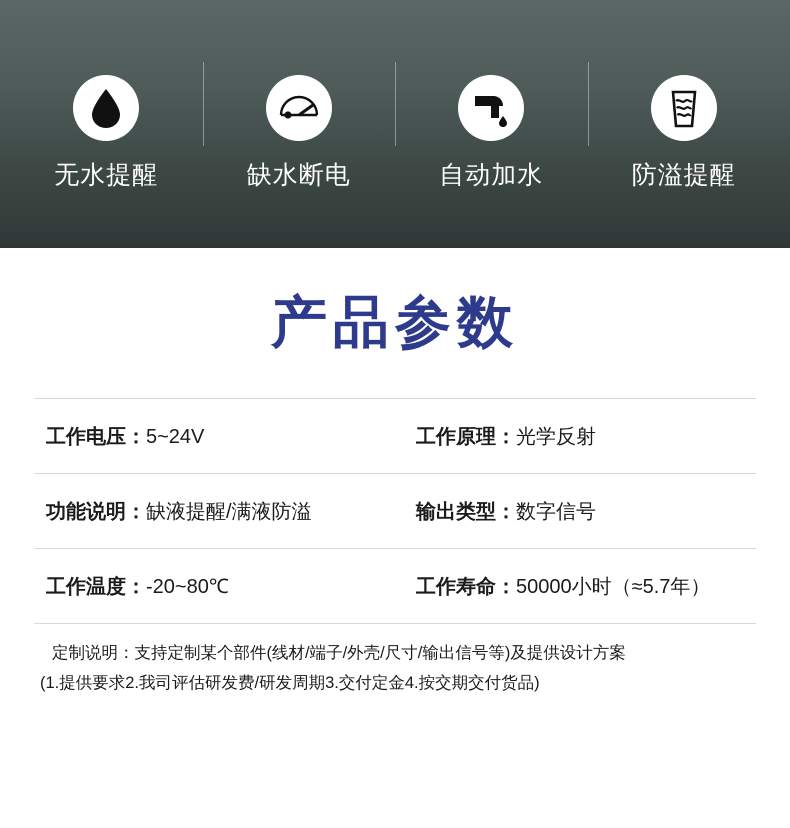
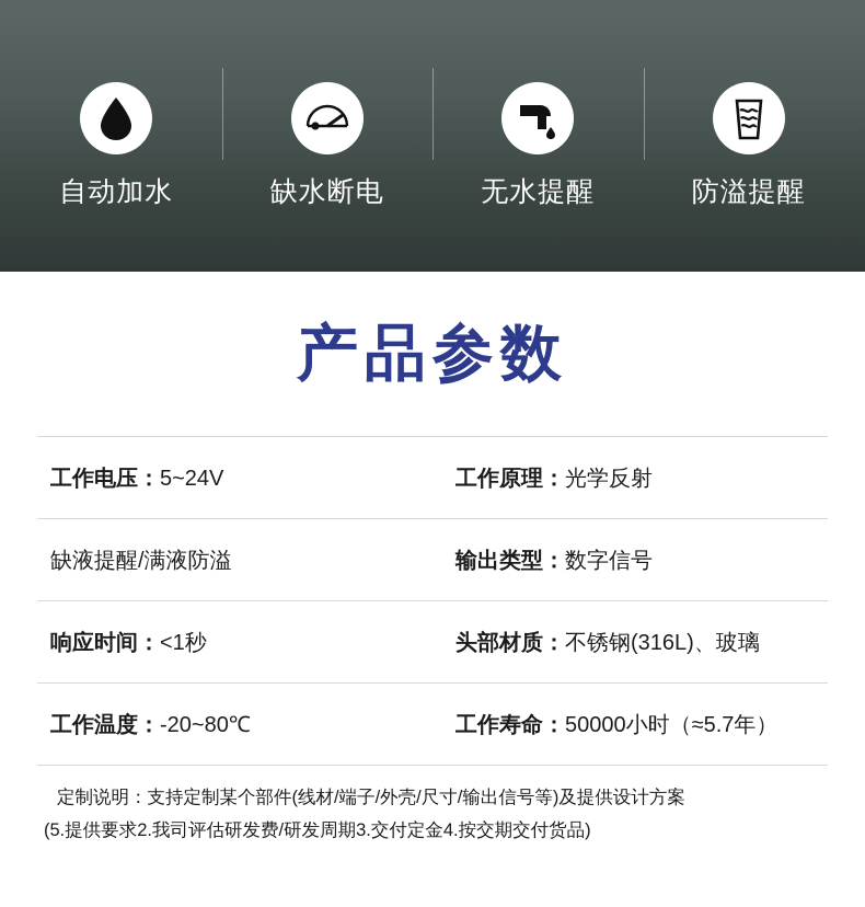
- 无水提醒
+ 自动加水
  缺水断电
- 自动加水
+ 无水提醒
  防溢提醒
  产品参数
  工作电压：
  5~24V
  工作原理：
  光学反射
- 功能说明：
  缺液提醒/满液防溢
  输出类型：
  数字信号
+ 响应时间：
+ <1秒
+ 头部材质：
+ 不锈钢(316L)、玻璃
  工作温度：
  -20~80℃
  工作寿命：
  50000小时（≈5.7年）
  定制说明：支持定制某个部件(线材/端子/外壳/尺寸/输出信号等)及提供设计方案
- (1.提供要求2.我司评估研发费/研发周期3.交付定金4.按交期交付货品)
+ (5.提供要求2.我司评估研发费/研发周期3.交付定金4.按交期交付货品)
